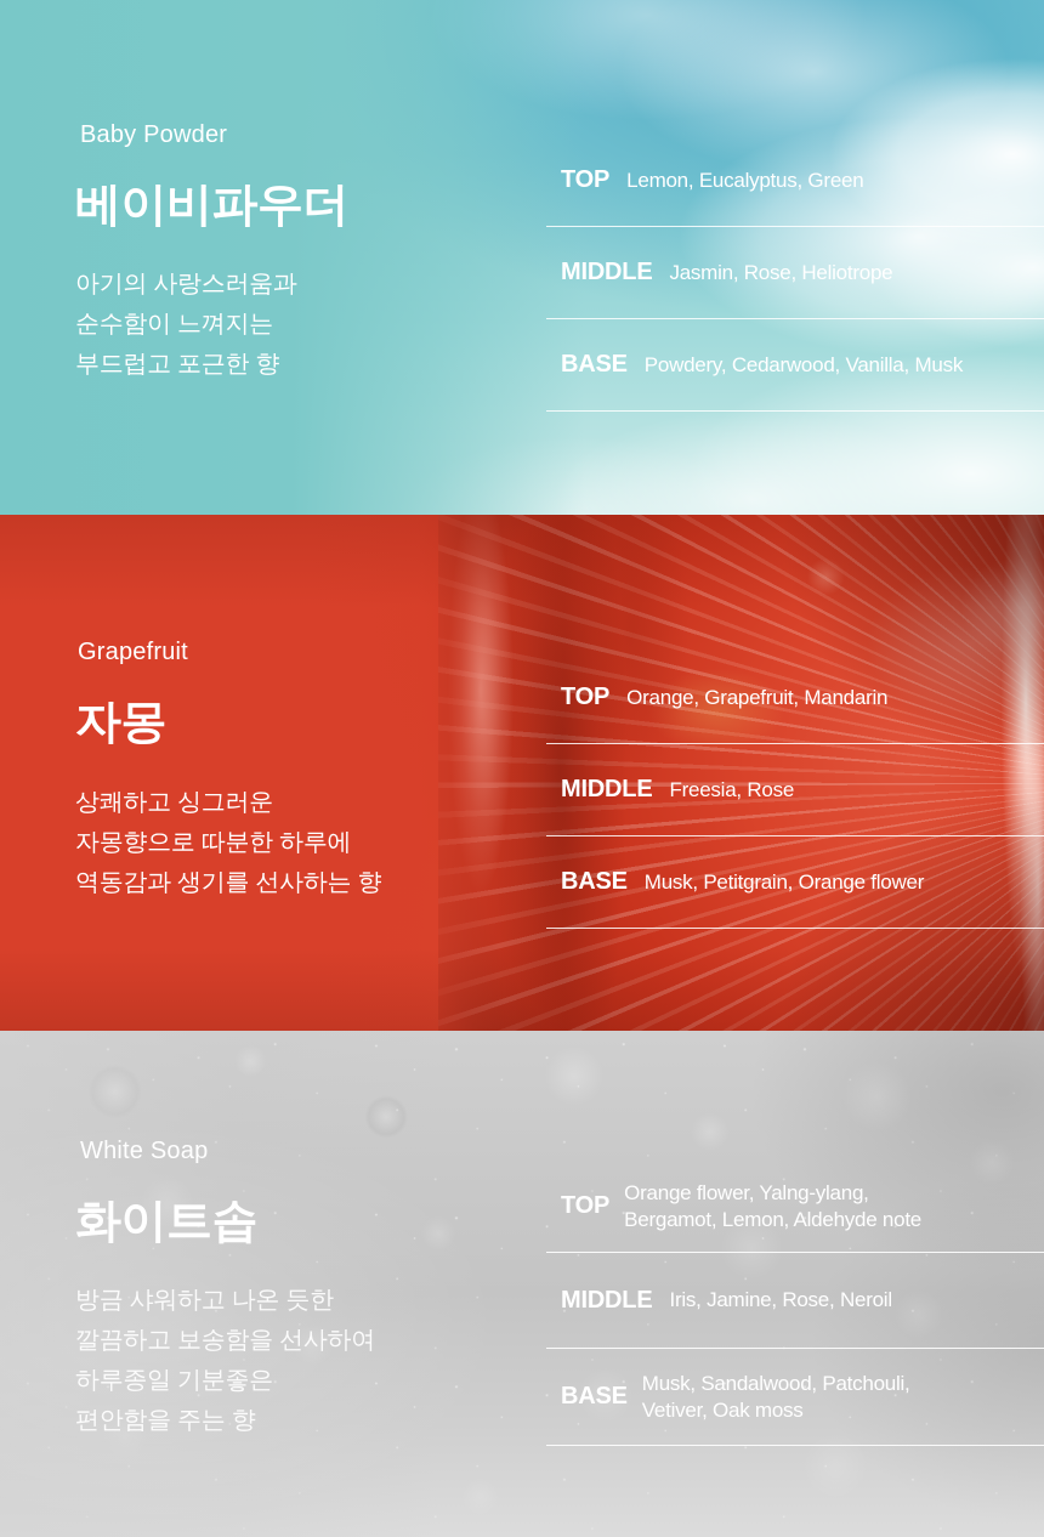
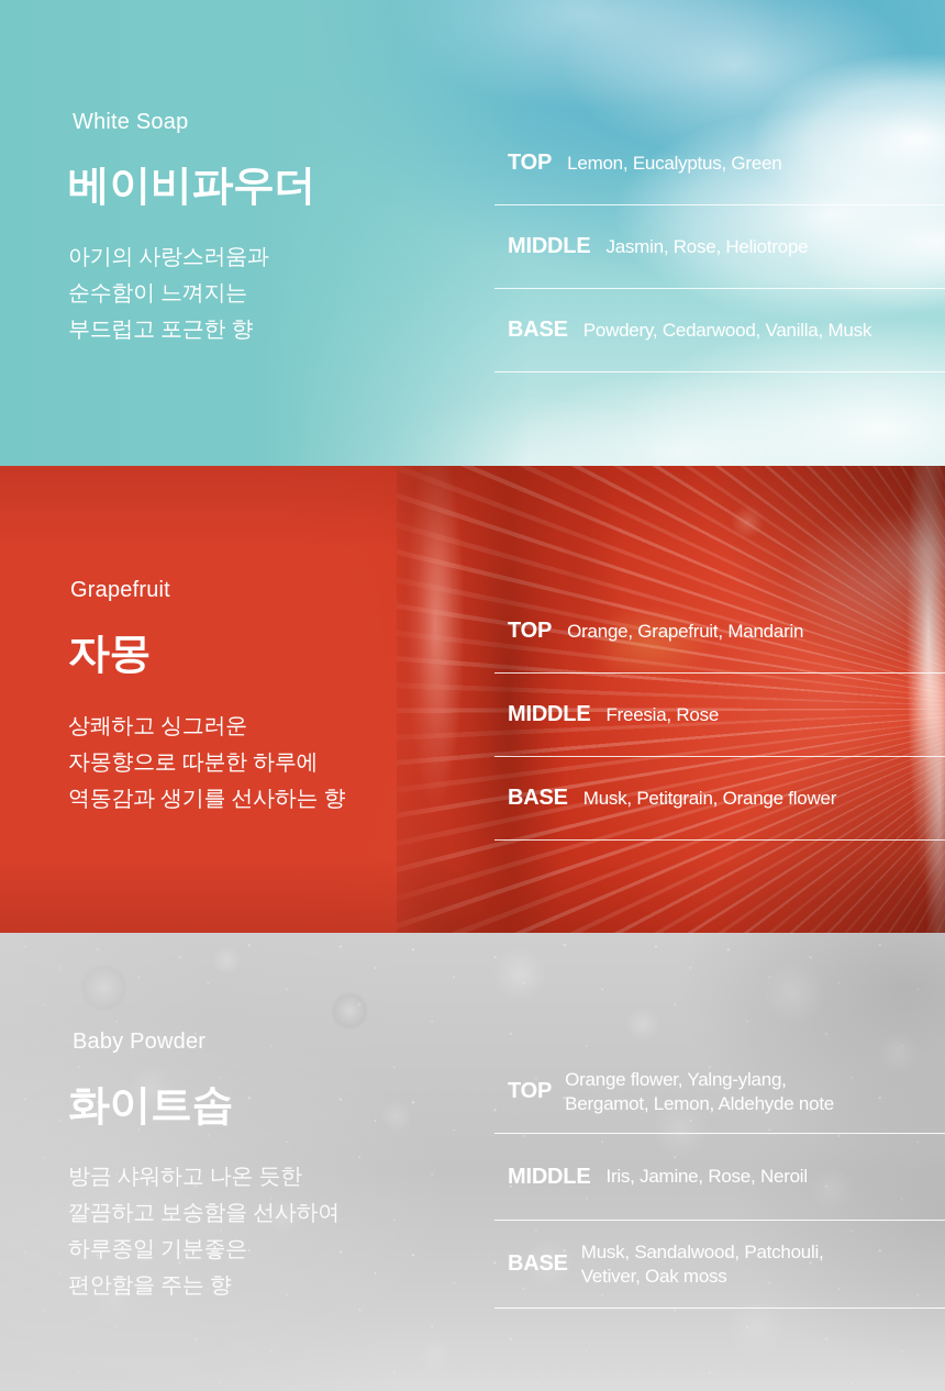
- Baby Powder
+ White Soap
  베이비파우더
  아기의 사랑스러움과
  순수함이 느껴지는
  부드럽고 포근한 향
  TOP
  Lemon, Eucalyptus, Green
  MIDDLE
  Jasmin, Rose, Heliotrope
  BASE
  Powdery, Cedarwood, Vanilla, Musk
  Grapefruit
  자몽
  상쾌하고 싱그러운
  자몽향으로 따분한 하루에
  역동감과 생기를 선사하는 향
  TOP
  Orange, Grapefruit, Mandarin
  MIDDLE
  Freesia, Rose
  BASE
  Musk, Petitgrain, Orange flower
- White Soap
+ Baby Powder
  화이트솝
  방금 샤워하고 나온 듯한
  깔끔하고 보송함을 선사하여
  하루종일 기분좋은
  편안함을 주는 향
  TOP
  Orange flower, Yalng-ylang,
  Bergamot, Lemon, Aldehyde note
  MIDDLE
  Iris, Jamine, Rose, Neroil
  BASE
  Musk, Sandalwood, Patchouli,
  Vetiver, Oak moss
